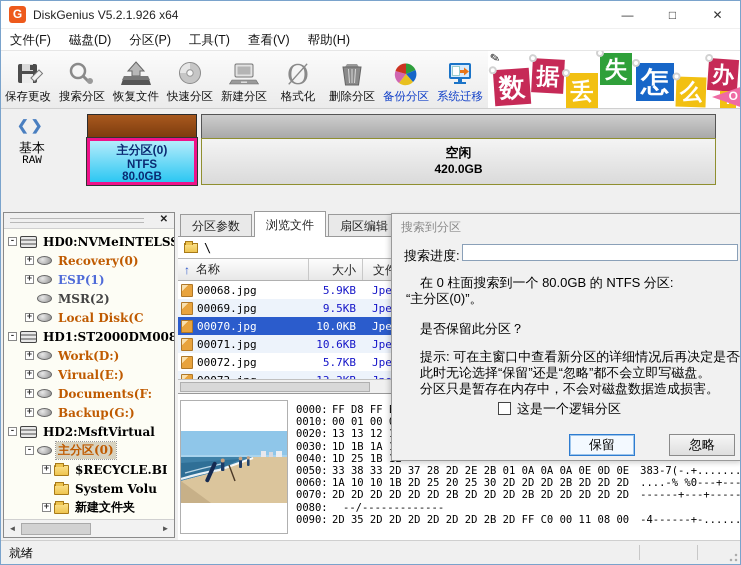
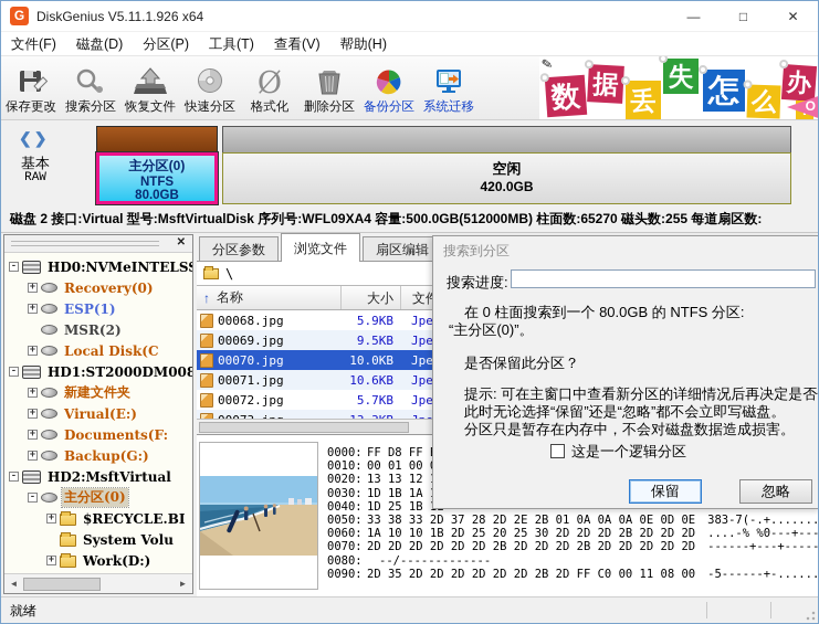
  G
- DiskGenius V5.2.1.926 x64
+ DiskGenius V5.11.1.926 x64
  —
  □
  ✕
  文件(F)
  磁盘(D)
  分区(P)
  工具(T)
  查看(V)
  帮助(H)
  保存更改
  搜索分区
  恢复文件
  快速分区
- 新建分区
  Ø
  格式化
  删除分区
  备份分区
  系统迁移
  丢
  失
  怎
  !
  O
  ❮❯
  基本
  RAW
  主分区(0)
  NTFS
  80.0GB
  空闲
  420.0GB
+ 磁盘 2 接口:Virtual 型号:MsftVirtualDisk 序列号:WFL09XA4 容量:500.0GB(512000MB) 柱面数:65270 磁头数:255 每道扇区数:
  ✕
  -
  HD0:NVMeINTELS
  +
  Recovery(0)
  +
  ESP(1)
  MSR(2)
  +
  Local Disk(C
  -
  HD1:ST2000DM008
  +
- Work(D:)
+ 新建文件夹
  +
  Virual(E:)
  +
  Documents(F:
  +
  Backup(G:)
  -
  HD2:MsftVirtual
  -
  主分区(0)
  +
  $RECYCLE.BI
  System Volu
  +
- 新建文件夹
+ Work(D:)
  ◄
  ►
  分区参数
  浏览文件
  扇区编辑
  \
  ↑
  名称
  大小
  00068.jpg
  5.9KB
  Jpe
  00069.jpg
  9.5KB
  Jpe
  00070.jpg
  10.0KB
  Jpe
  00071.jpg
  10.6KB
  Jpe
  00072.jpg
  5.7KB
  Jpe
  0000:
  FF D8 FF
  0010:
  00 01 00
  0020:
  13 13 12
  0030:
  1D 1B 1A
  0040:
  1D 25 1B
  0050:
  33 38 33 2D 37 28 2D 2E 2B 01 0A 0A 0A 0E 0D 0E
  383-7(-.+.......
  0060:
  1A 10 10 1B 2D 25 20 25 30 2D 2D 2D 2B 2D 2D 2D
  ....-% %0---+---
  0070:
  2D 2D 2D 2D 2D 2D 2B 2D 2D 2D 2B 2D 2D 2D 2D 2D
  ------+---+-----
  0080:
  --/-------------
  0090:
  2D 35 2D 2D 2D 2D 2D 2D 2B 2D FF C0 00 11 08 00
- -4------+-......
+ -5------+-......
  搜索到分区
  搜索进度:
  在 0 柱面搜索到一个 80.0GB 的 NTFS 分区:
  “主分区(0)”。
  是否保留此分区？
  提示: 可在主窗口中查看新分区的详细情况后再决定是否
  此时无论选择“保留”还是“忽略”都不会立即写磁盘。
  分区只是暂存在内存中，不会对磁盘数据造成损害。
  这是一个逻辑分区
  保留
  忽略
  就绪
